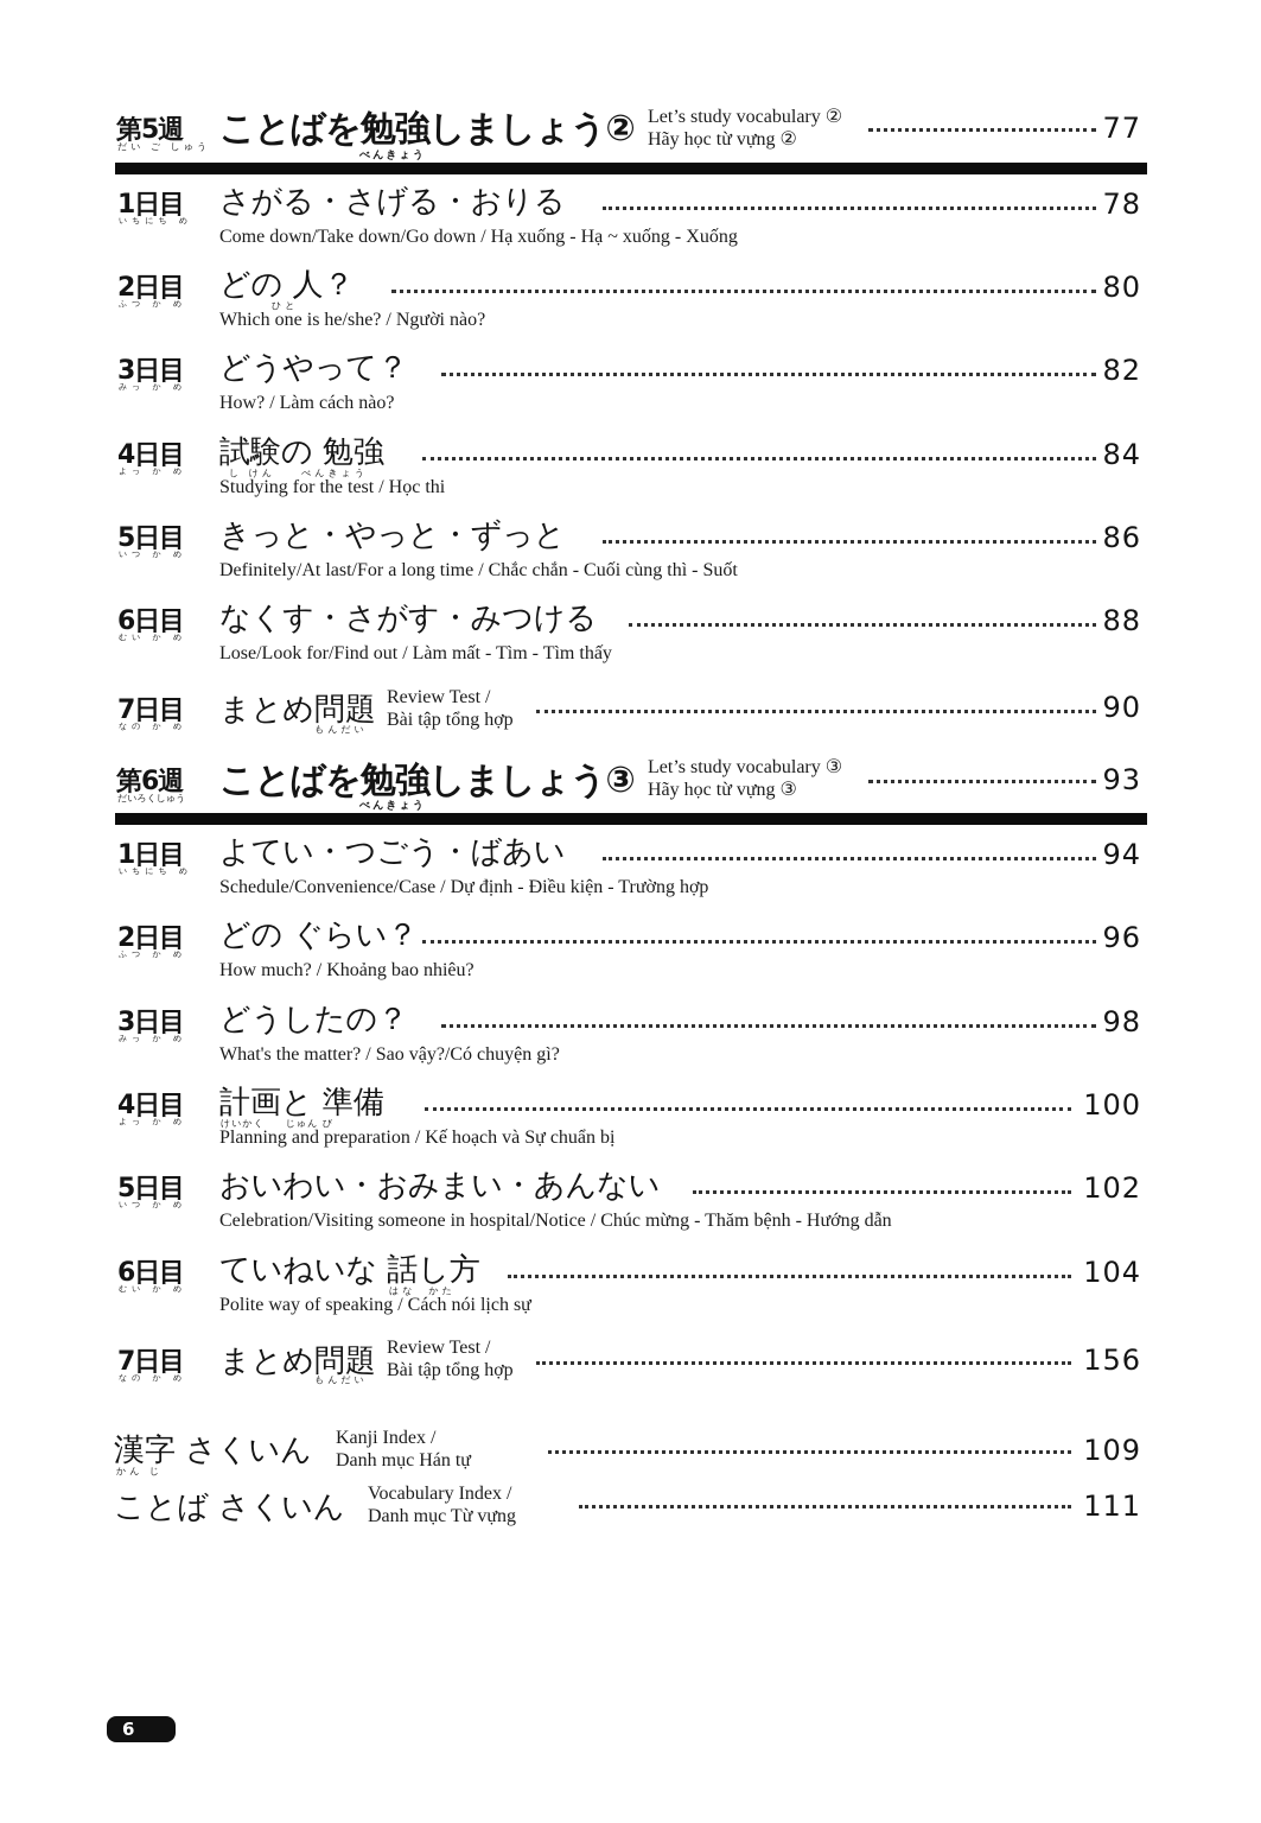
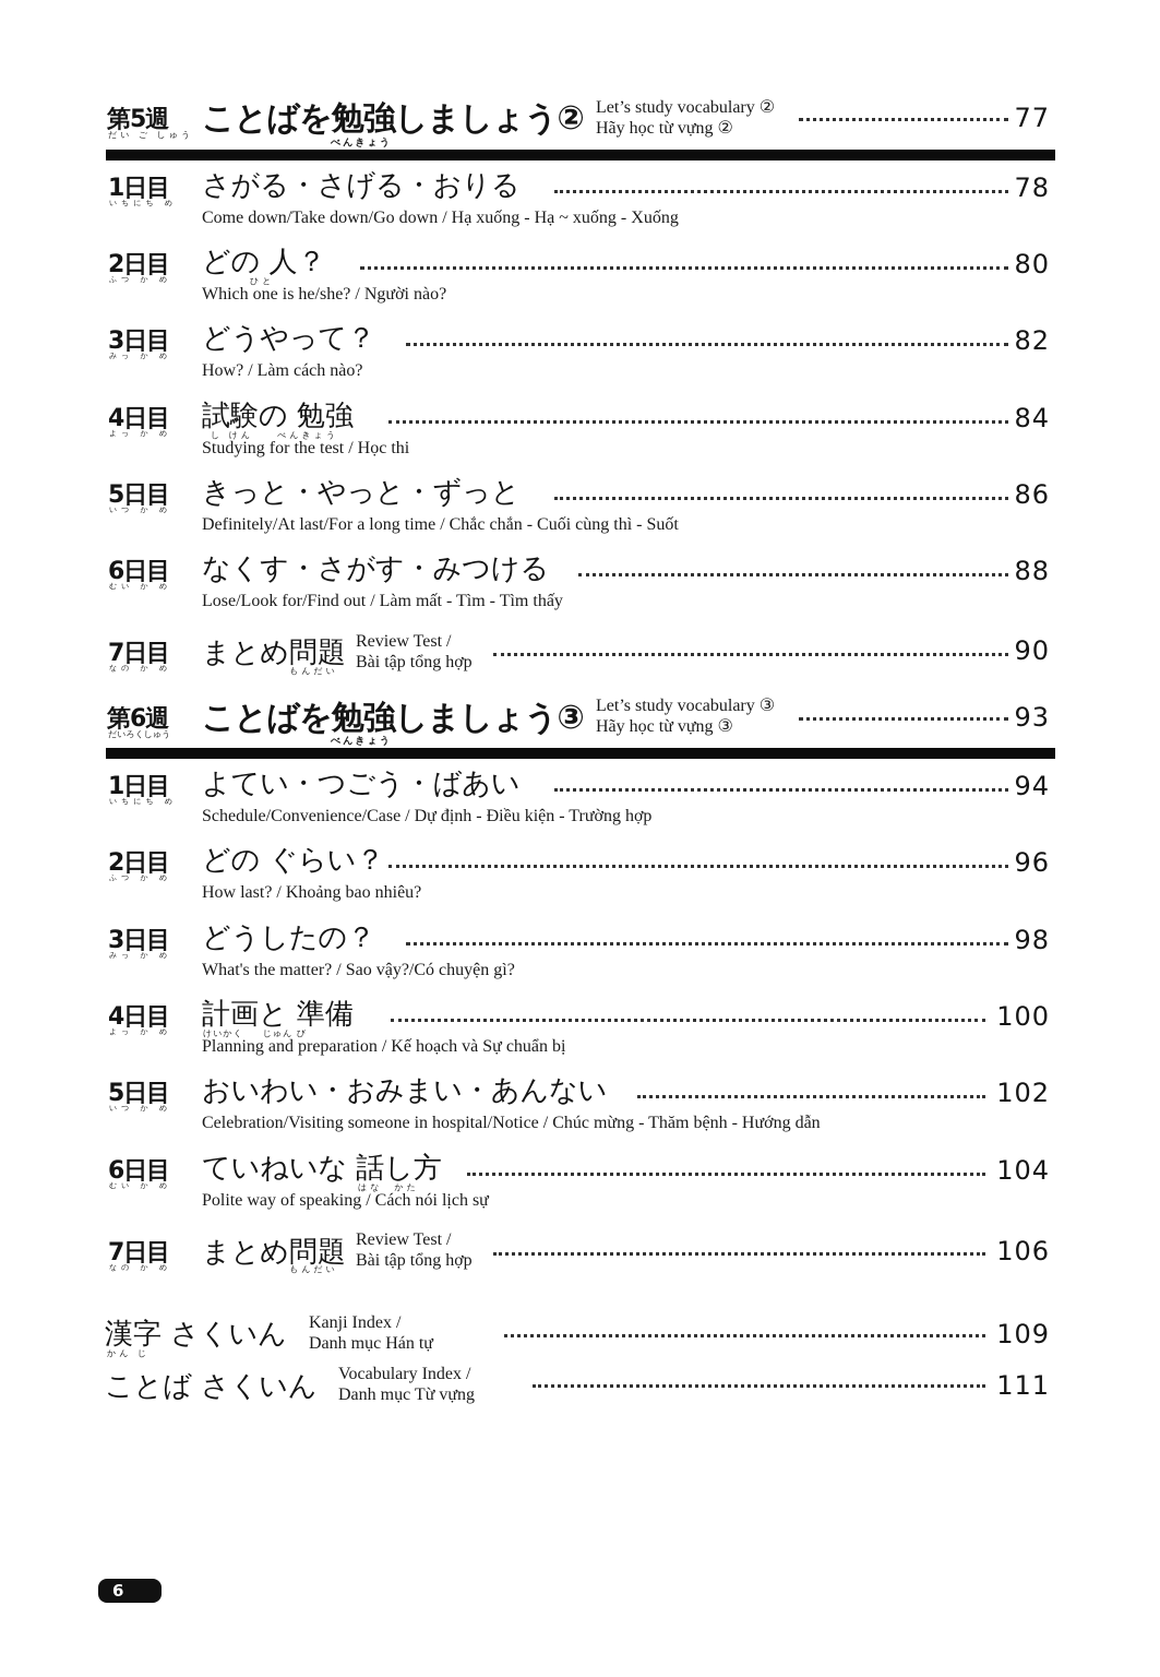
  第5週
  だい ご しゅう
  ことばを勉強しましょう②
  べんきょう
  Let’s study vocabulary ②
  Hãy học từ vựng ②
  77
  1日目
  いちにち め
  さがる・さげる・おりる
  Come down/Take down/Go down / Hạ xuống - Hạ ~ xuống - Xuống
  78
  2日目
  ふつ か め
  どの 人？
  ひと
  Which one is he/she? / Người nào?
  80
  3日目
  みっ か め
  どうやって？
  How? / Làm cách nào?
  82
  4日目
  よっ か め
  試験の 勉強
  し けん べんきょう
  Studying for the test / Học thi
  84
  5日目
  いつ か め
  きっと・やっと・ずっと
  Definitely/At last/For a long time / Chắc chắn - Cuối cùng thì - Suốt
  86
  6日目
  むい か め
  なくす・さがす・みつける
  Lose/Look for/Find out / Làm mất - Tìm - Tìm thấy
  88
  7日目
  なの か め
  まとめ問題
  もんだい
  Review Test /
  Bài tập tổng hợp
  90
  第6週
  だいろくしゅう
  ことばを勉強しましょう③
  べんきょう
  Let’s study vocabulary ③
  Hãy học từ vựng ③
  93
  1日目
  いちにち め
  よてい・つごう・ばあい
  Schedule/Convenience/Case / Dự định - Điều kiện - Trường hợp
  94
  2日目
  ふつ か め
  どの ぐらい？
- How much? / Khoảng bao nhiêu?
+ How last? / Khoảng bao nhiêu?
  96
  3日目
  みっ か め
  どうしたの？
  What's the matter? / Sao vậy?/Có chuyện gì?
  98
  4日目
  よっ か め
  計画と 準備
  けいかく じゅん び
  Planning and preparation / Kế hoạch và Sự chuẩn bị
  100
  5日目
  いつ か め
  おいわい・おみまい・あんない
  Celebration/Visiting someone in hospital/Notice / Chúc mừng - Thăm bệnh - Hướng dẫn
  102
  6日目
  むい か め
  ていねいな 話し方
  はな かた
  Polite way of speaking / Cách nói lịch sự
  104
  7日目
  なの か め
  まとめ問題
  もんだい
  Review Test /
  Bài tập tổng hợp
- 156
+ 106
  漢字 さくいん
  かん じ
  Kanji Index /
  Danh mục Hán tự
  109
  ことば さくいん
  Vocabulary Index /
  Danh mục Từ vựng
  111
  6
